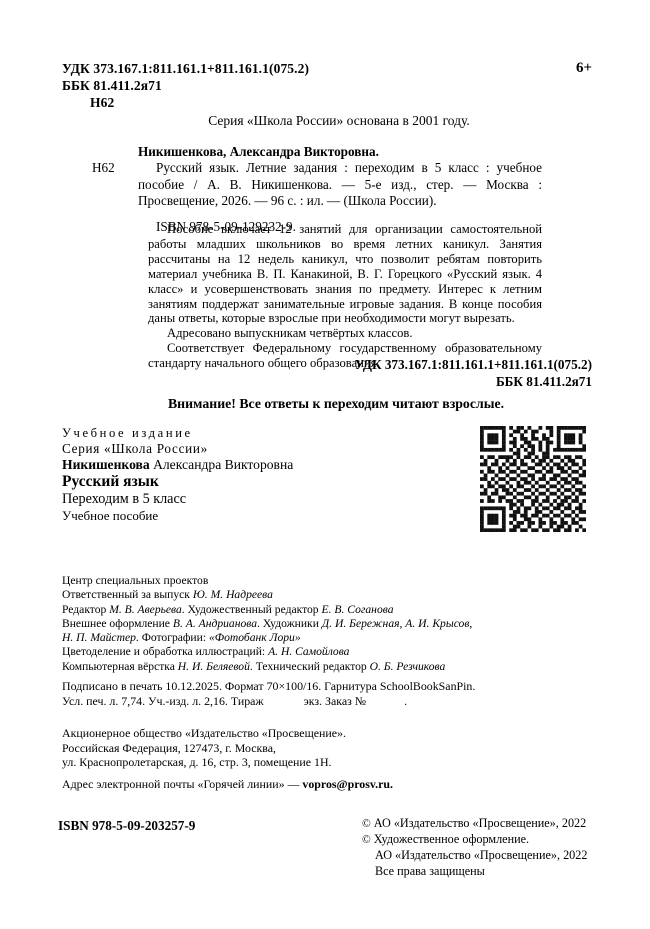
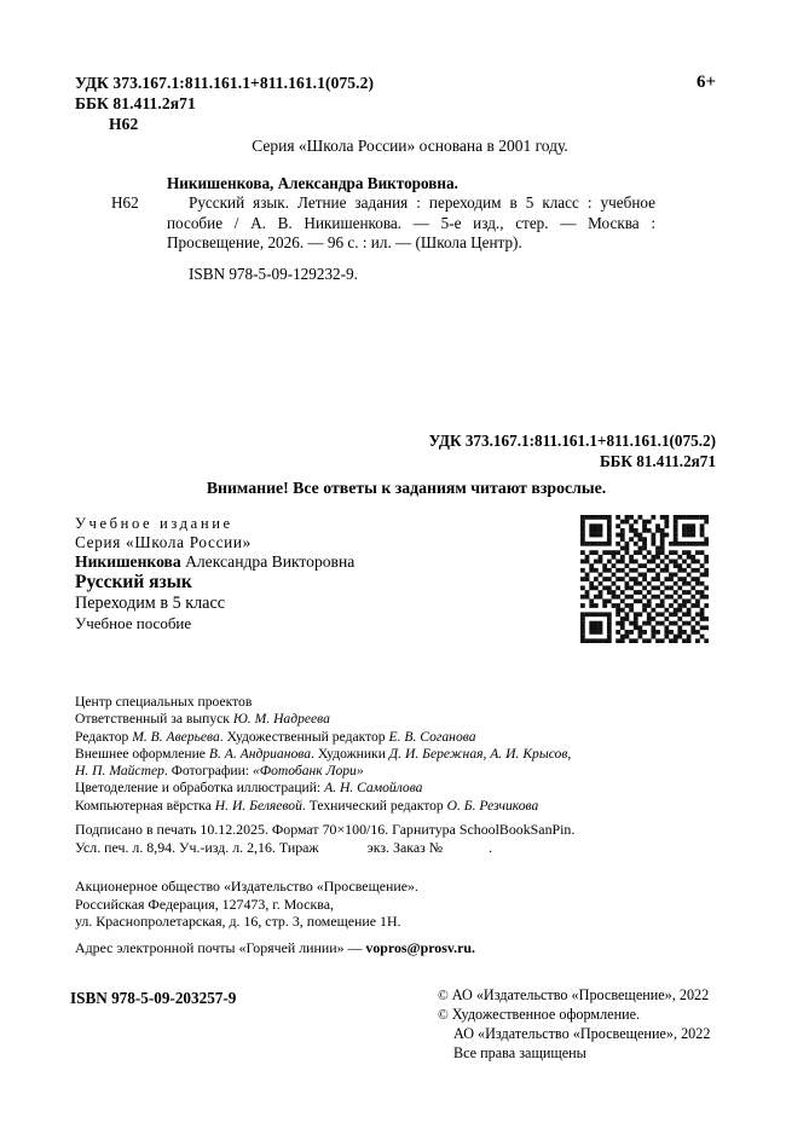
  УДК 373.167.1:811.161.1+811.161.1(075.2)
  ББК 81.411.2я71
  Н62
  6+
  Серия «Школа России» основана в 2001 году.
  Никишенкова, Александра Викторовна.
  Н62
- Русский язык. Летние задания : переходим в 5 класс : учебное пособие / А. В. Никишенкова. — 5-е изд., стер. — Москва : Просвещение, 2026. — 96 с. : ил. — (Школа России).
+ Русский язык. Летние задания : переходим в 5 класс : учебное пособие / А. В. Никишенкова. — 5-е изд., стер. — Москва : Просвещение, 2026. — 96 с. : ил. — (Школа Центр).
  ISBN 978-5-09-129232-9.
- Пособие включает 12 занятий для организации самостоятельной работы младших школьников во время летних каникул. Занятия рассчитаны на 12 недель каникул, что позволит ребятам повторить материал учебника В. П. Канакиной, В. Г. Горецкого «Русский язык. 4 класс» и усовершенствовать знания по предмету. Интерес к летним занятиям поддержат занимательные игровые задания. В конце пособия даны ответы, которые взрослые при необходимости могут вырезать.
- Адресовано выпускникам четвёртых классов.
- Соответствует Федеральному государственному образовательному стандарту начального общего образования.
  УДК 373.167.1:811.161.1+811.161.1(075.2)
  ББК 81.411.2я71
- Внимание! Все ответы к переходим читают взрослые.
+ Внимание! Все ответы к заданиям читают взрослые.
  Учебное издание
  Серия «Школа России»
  Никишенкова Александра Викторовна
  Русский язык
  Переходим в 5 класс
  Учебное пособие
  Центр специальных проектов
  Ответственный за выпуск Ю. М. Надреева
  Редактор М. В. Аверьева. Художественный редактор Е. В. Соганова
  Внешнее оформление В. А. Андрианова. Художники Д. И. Бережная, А. И. Крысов,
  Н. П. Майстер. Фотографии: «Фотобанк Лори»
  Цветоделение и обработка иллюстраций: А. Н. Самойлова
  Компьютерная вёрстка Н. И. Беляевой. Технический редактор О. Б. Резчикова
  Подписано в печать 10.12.2025. Формат 70×100/16. Гарнитура SchoolBookSanPin.
- Усл. печ. л. 7,74. Уч.-изд. л. 2,16. Тираж экз. Заказ № .
+ Усл. печ. л. 8,94. Уч.-изд. л. 2,16. Тираж экз. Заказ № .
  Акционерное общество «Издательство «Просвещение».
  Российская Федерация, 127473, г. Москва,
  ул. Краснопролетарская, д. 16, стр. 3, помещение 1Н.
  Адрес электронной почты «Горячей линии» — vopros@prosv.ru.
  ISBN 978-5-09-203257-9
  © АО «Издательство «Просвещение», 2022
  © Художественное оформление.
  АО «Издательство «Просвещение», 2022
  Все права защищены
